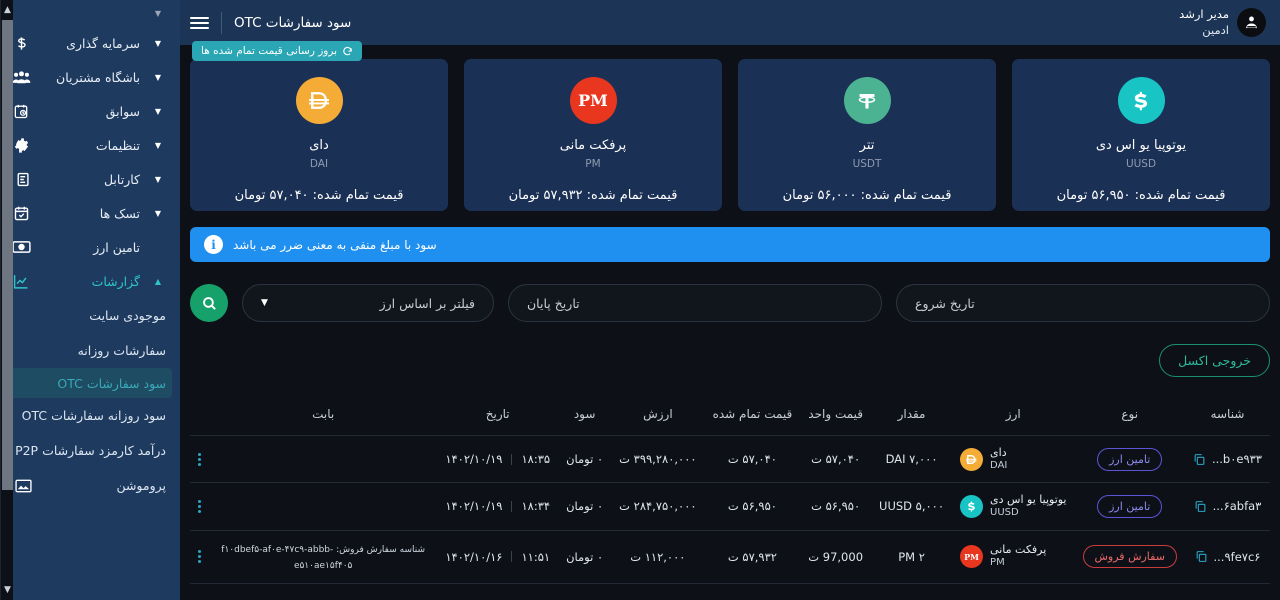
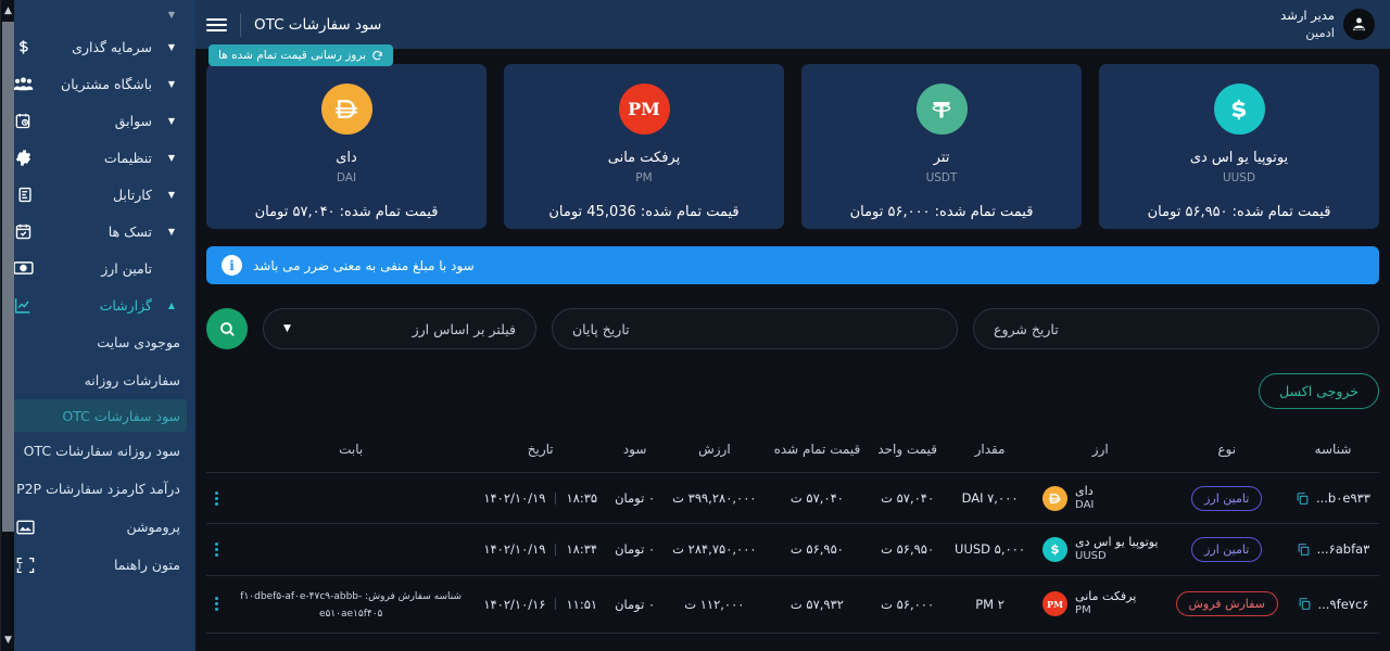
  مدیر ارشد
  ادمین
  سود سفارشات OTC
  بروز رسانی قیمت تمام شده ها
  یوتوپیا یو اس دی
  UUSD
  قیمت تمام شده: ۵۶,۹۵۰ تومان
  تتر
  USDT
  قیمت تمام شده: ۵۶,۰۰۰ تومان
  PM
  پرفکت مانی
  PM
- قیمت تمام شده: ۵۷,۹۳۲ تومان
+ قیمت تمام شده: 45,036 تومان
  دای
  DAI
  قیمت تمام شده: ۵۷,۰۴۰ تومان
  سود با مبلغ منفی به معنی ضرر می باشد
  i
  تاریخ شروع
  تاریخ پایان
  فیلتر بر اساس ارز
  ▼
  خروجی اکسل
  شناسه	نوع	ارز	مقدار	قیمت واحد	قیمت تمام شده	ارزش	سود	تاریخ	بابت
  b۰e۹۳۳...	تامین ارز	دای DAI	DAI ۷,۰۰۰	۵۷,۰۴۰ ت	۵۷,۰۴۰ ت	۳۹۹,۲۸۰,۰۰۰ ت	۰ تومان	۱۴۰۲/۱۰/۱۹ ۱۸:۳۵
  ۶abfa۳...	تامین ارز	یوتوپیا یو اس دی UUSD	UUSD ۵,۰۰۰	۵۶,۹۵۰ ت	۵۶,۹۵۰ ت	۲۸۴,۷۵۰,۰۰۰ ت	۰ تومان	۱۴۰۲/۱۰/۱۹ ۱۸:۳۴
- ۹fe۷c۶...	سفارش فروش	پرفکت مانی PM PM	PM ۲	97,000 ت	۵۷,۹۳۲ ت	۱۱۲,۰۰۰ ت	۰ تومان	۱۴۰۲/۱۰/۱۶ ۱۱:۵۱	شناسه سفارش فروش: f۱۰dbef۵-af۰e-۴۷c۹-abbb-e۵۱۰ae۱۵f۴۰۵
+ ۹fe۷c۶...	سفارش فروش	پرفکت مانی PM PM	PM ۲	۵۶,۰۰۰ ت	۵۷,۹۳۲ ت	۱۱۲,۰۰۰ ت	۰ تومان	۱۴۰۲/۱۰/۱۶ ۱۱:۵۱	شناسه سفارش فروش: f۱۰dbef۵-af۰e-۴۷c۹-abbb-e۵۱۰ae۱۵f۴۰۵
  ▲
  ▼
  ▼
  ▼
  سرمایه گذاری
  ▼
  باشگاه مشتریان
  ▼
  سوابق
  ▼
  تنظیمات
  ▼
  کارتابل
  ▼
  تسک ها
  تامین ارز
  ▲
  گزارشات
  موجودی سایت
  سفارشات روزانه
  سود سفارشات OTC
  سود روزانه سفارشات OTC
  درآمد کارمزد سفارشات P2P
  پروموشن
+ متون راهنما
+ T
